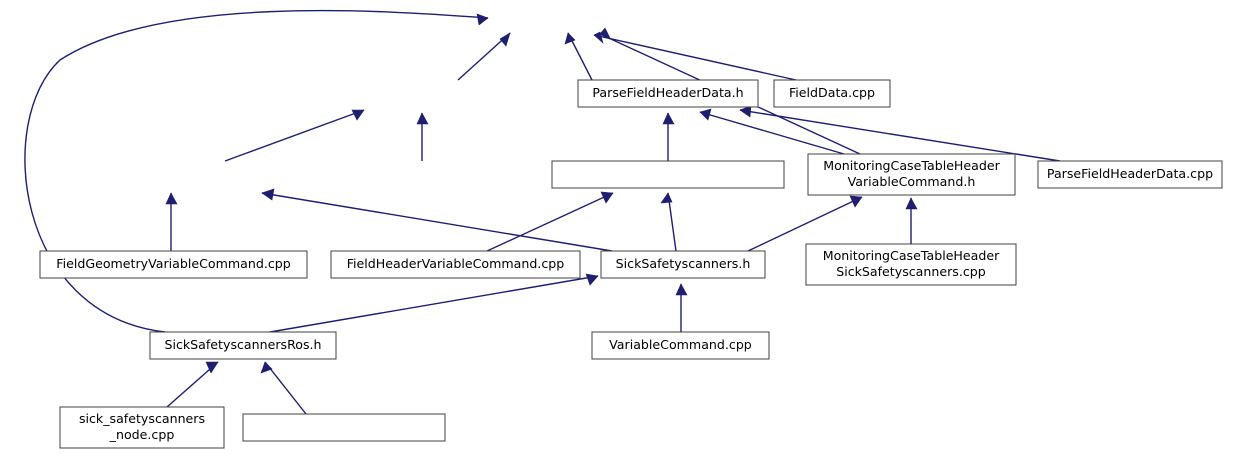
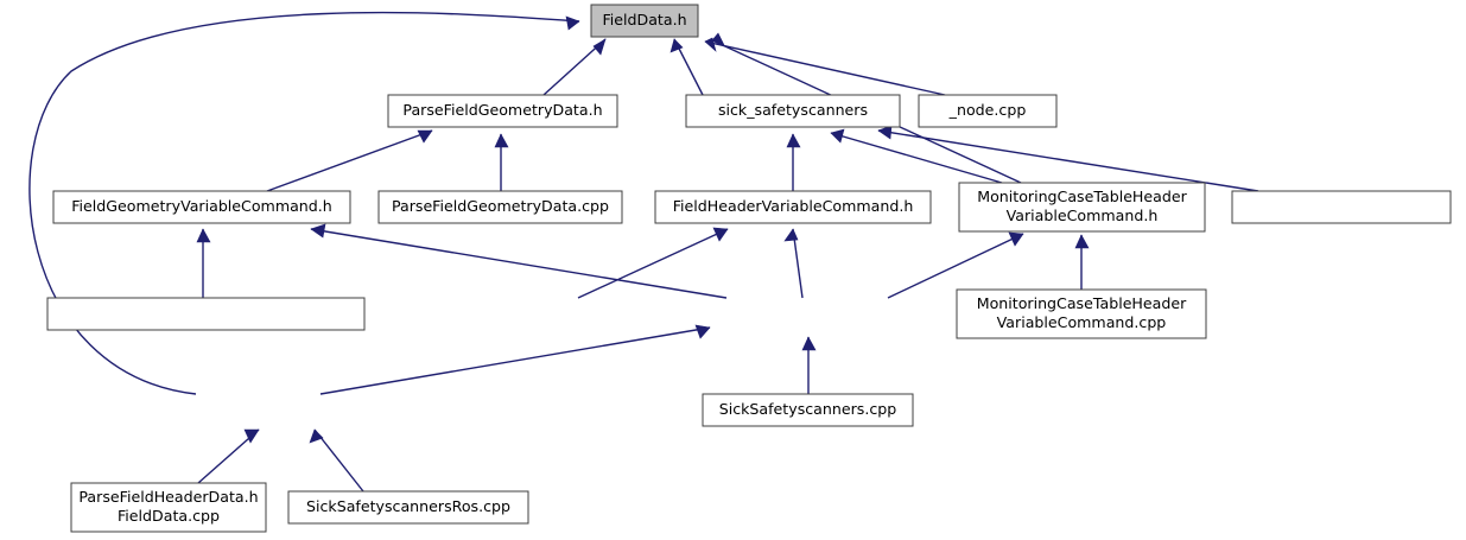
+ FieldData.h
+ ParseFieldGeometryData.h
- ParseFieldHeaderData.h
+ sick_safetyscanners
- FieldData.cpp
+ _node.cpp
+ FieldGeometryVariableCommand.h
+ ParseFieldGeometryData.cpp
+ FieldHeaderVariableCommand.h
  MonitoringCaseTableHeader
  VariableCommand.h
- ParseFieldHeaderData.cpp
- FieldGeometryVariableCommand.cpp
- FieldHeaderVariableCommand.cpp
- SickSafetyscanners.h
  MonitoringCaseTableHeader
- SickSafetyscanners.cpp
+ VariableCommand.cpp
- SickSafetyscannersRos.h
- VariableCommand.cpp
+ SickSafetyscanners.cpp
- sick_safetyscanners
+ ParseFieldHeaderData.h
- _node.cpp
+ FieldData.cpp
+ SickSafetyscannersRos.cpp
